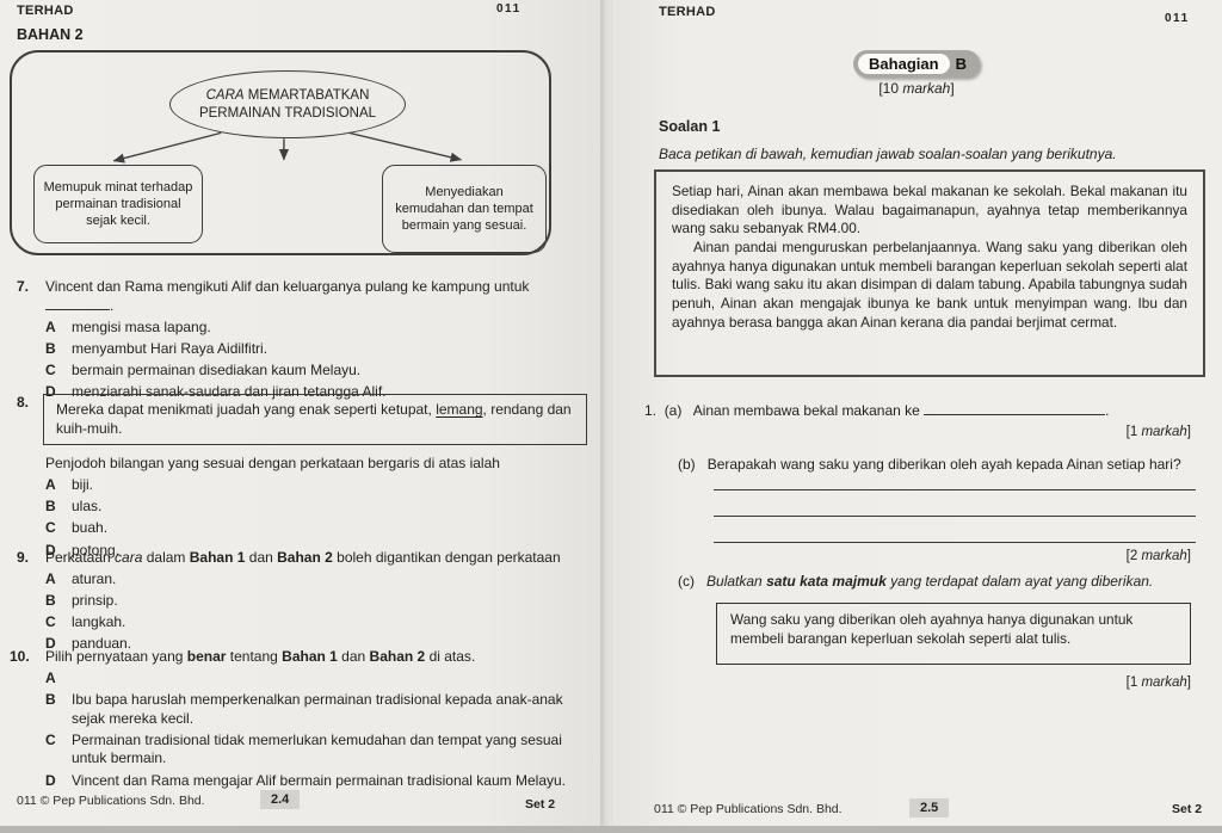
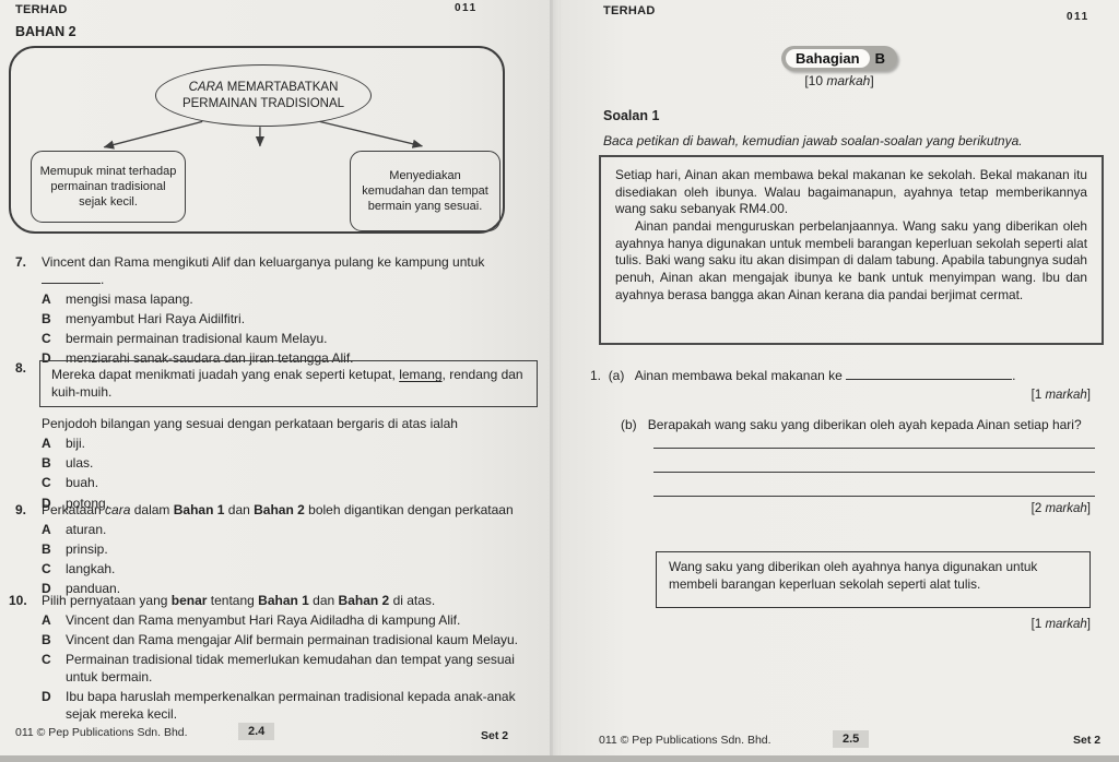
  TERHAD
  011
  BAHAN 2
  CARA MEMARTABATKAN PERMAINAN TRADISIONAL
  Memupuk minat terhadap permainan tradisional sejak kecil.
  Menyediakan kemudahan dan tempat bermain yang sesuai.
  7.
  Vincent dan Rama mengikuti Alif dan keluarganya pulang ke kampung untuk
  .
  A
  mengisi masa lapang.
  B
  menyambut Hari Raya Aidilfitri.
  C
- bermain permainan disediakan kaum Melayu.
+ bermain permainan tradisional kaum Melayu.
  D
  menziarahi sanak-saudara dan jiran tetangga Alif.
  8.
  Mereka dapat menikmati juadah yang enak seperti ketupat, lemang, rendang dan kuih-muih.
  Penjodoh bilangan yang sesuai dengan perkataan bergaris di atas ialah
  A
  biji.
  B
  ulas.
  C
  buah.
  D
  potong.
  9.
  Perkataan cara dalam Bahan 1 dan Bahan 2 boleh digantikan dengan perkataan
  A
  aturan.
  B
  prinsip.
  C
  langkah.
  D
  panduan.
  10.
  Pilih pernyataan yang benar tentang Bahan 1 dan Bahan 2 di atas.
  A
+ Vincent dan Rama menyambut Hari Raya Aidiladha di kampung Alif.
  B
- Ibu bapa haruslah memperkenalkan permainan tradisional kepada anak-anak sejak mereka kecil.
+ Vincent dan Rama mengajar Alif bermain permainan tradisional kaum Melayu.
  C
  Permainan tradisional tidak memerlukan kemudahan dan tempat yang sesuai untuk bermain.
  D
- Vincent dan Rama mengajar Alif bermain permainan tradisional kaum Melayu.
+ Ibu bapa haruslah memperkenalkan permainan tradisional kepada anak-anak sejak mereka kecil.
  011 © Pep Publications Sdn. Bhd.
  2.4
  Set 2
  TERHAD
  011
  Bahagian
  B
  [10 markah]
  Soalan 1
  Baca petikan di bawah, kemudian jawab soalan-soalan yang berikutnya.
  Setiap hari, Ainan akan membawa bekal makanan ke sekolah. Bekal makanan itu disediakan oleh ibunya. Walau bagaimanapun, ayahnya tetap memberikannya wang saku sebanyak RM4.00.
  Ainan pandai menguruskan perbelanjaannya. Wang saku yang diberikan oleh ayahnya hanya digunakan untuk membeli barangan keperluan sekolah seperti alat tulis. Baki wang saku itu akan disimpan di dalam tabung. Apabila tabungnya sudah penuh, Ainan akan mengajak ibunya ke bank untuk menyimpan wang. Ibu dan ayahnya berasa bangga akan Ainan kerana dia pandai berjimat cermat.
  1. (a) Ainan membawa bekal makanan ke .
  [1 markah]
  (b) Berapakah wang saku yang diberikan oleh ayah kepada Ainan setiap hari?
  [2 markah]
- (c) Bulatkan satu kata majmuk yang terdapat dalam ayat yang diberikan.
  Wang saku yang diberikan oleh ayahnya hanya digunakan untuk membeli barangan keperluan sekolah seperti alat tulis.
  [1 markah]
  011 © Pep Publications Sdn. Bhd.
  2.5
  Set 2
